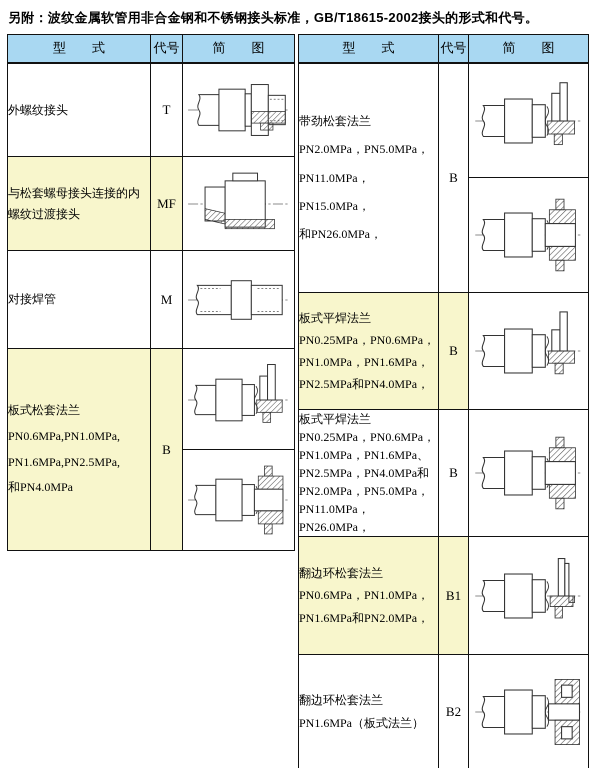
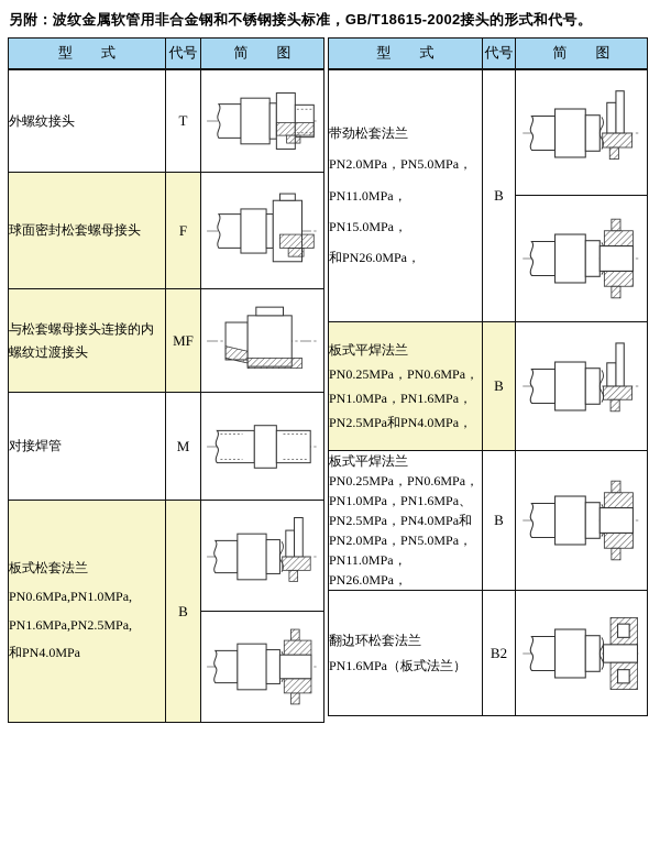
  另附：波纹金属软管用非合金钢和不锈钢接头标准，GB/T18615-2002接头的形式和代号。
  型 式	代号	简 图
  外螺纹接头	T
+ 球面密封松套螺母接头	F
  与松套螺母接头连接的内螺纹过渡接头	MF
  对接焊管	M
  板式松套法兰 PN0.6MPa,PN1.0MPa, PN1.6MPa,PN2.5MPa, 和PN4.0MPa	B
  型 式	代号	简 图
  带劲松套法兰 PN2.0MPa，PN5.0MPa， PN11.0MPa，PN15.0MPa， 和PN26.0MPa，	B
  板式平焊法兰 PN0.25MPa，PN0.6MPa， PN1.0MPa，PN1.6MPa， PN2.5MPa和PN4.0MPa，	B
  板式平焊法兰 PN0.25MPa，PN0.6MPa， PN1.0MPa，PN1.6MPa、 PN2.5MPa，PN4.0MPa和 PN2.0MPa，PN5.0MPa， PN11.0MPa，PN26.0MPa，	B
- 翻边环松套法兰 PN0.6MPa，PN1.0MPa， PN1.6MPa和PN2.0MPa，	B1
  翻边环松套法兰 PN1.6MPa（板式法兰）	B2
